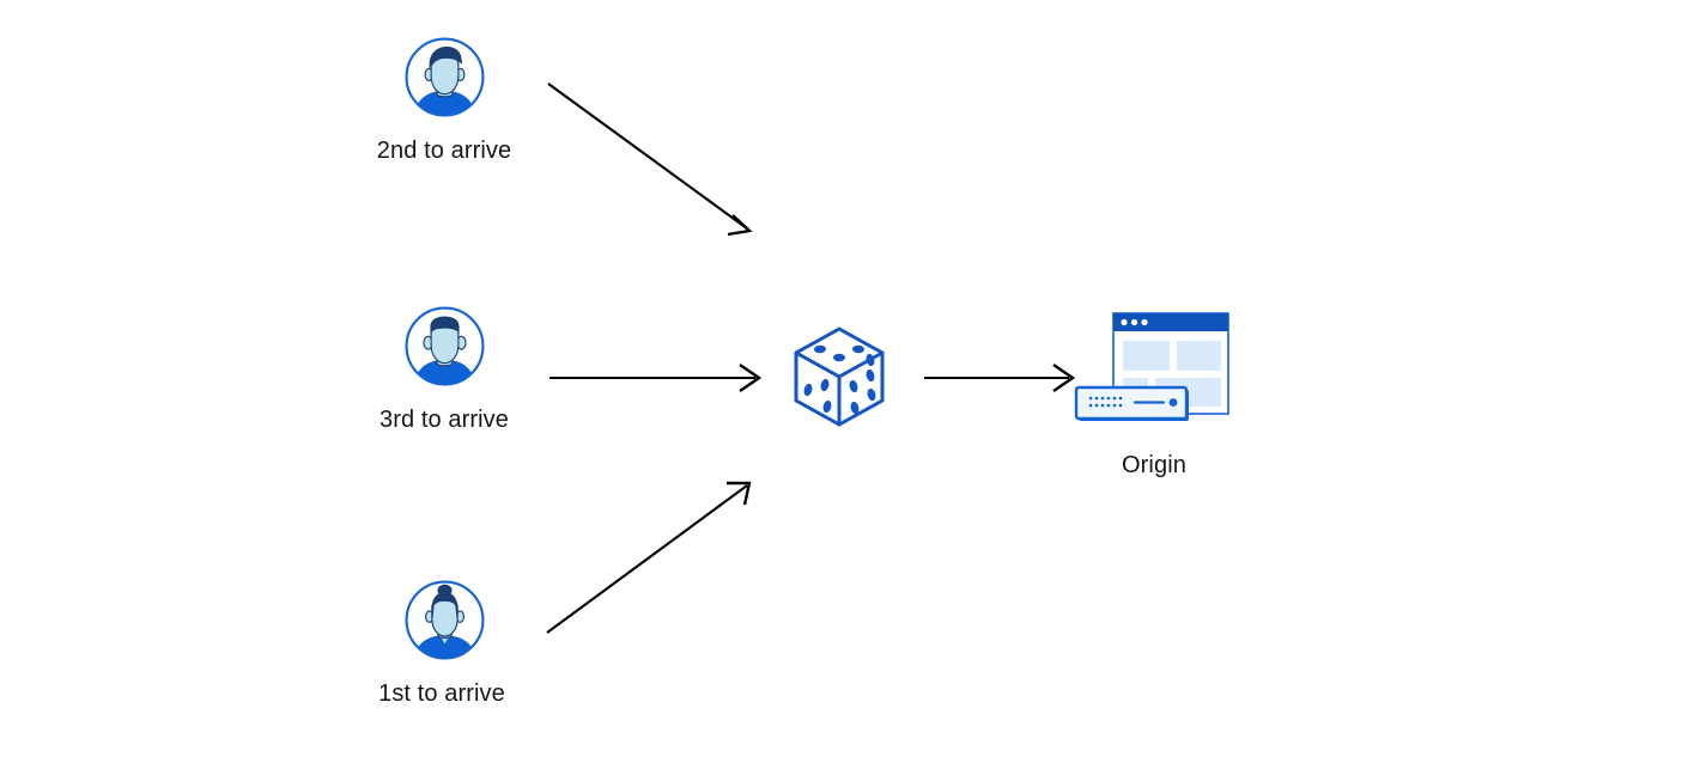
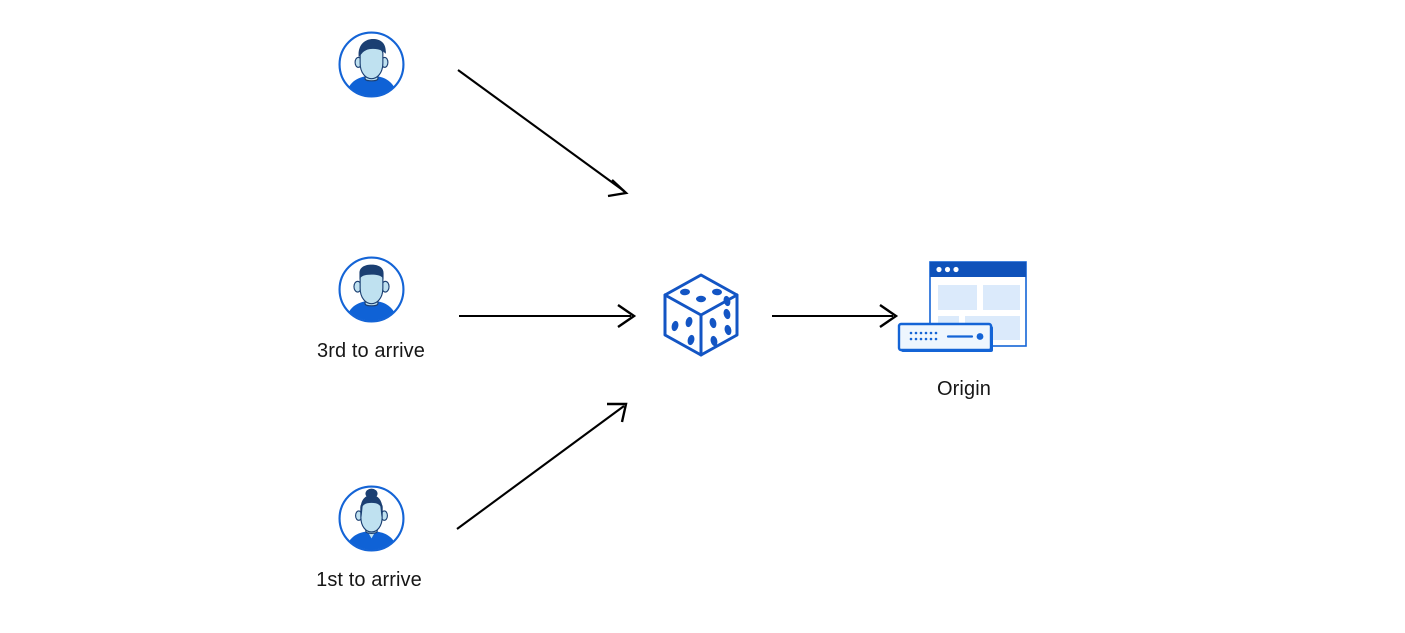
- 2nd to arrive
  3rd to arrive
  1st to arrive
  Origin
